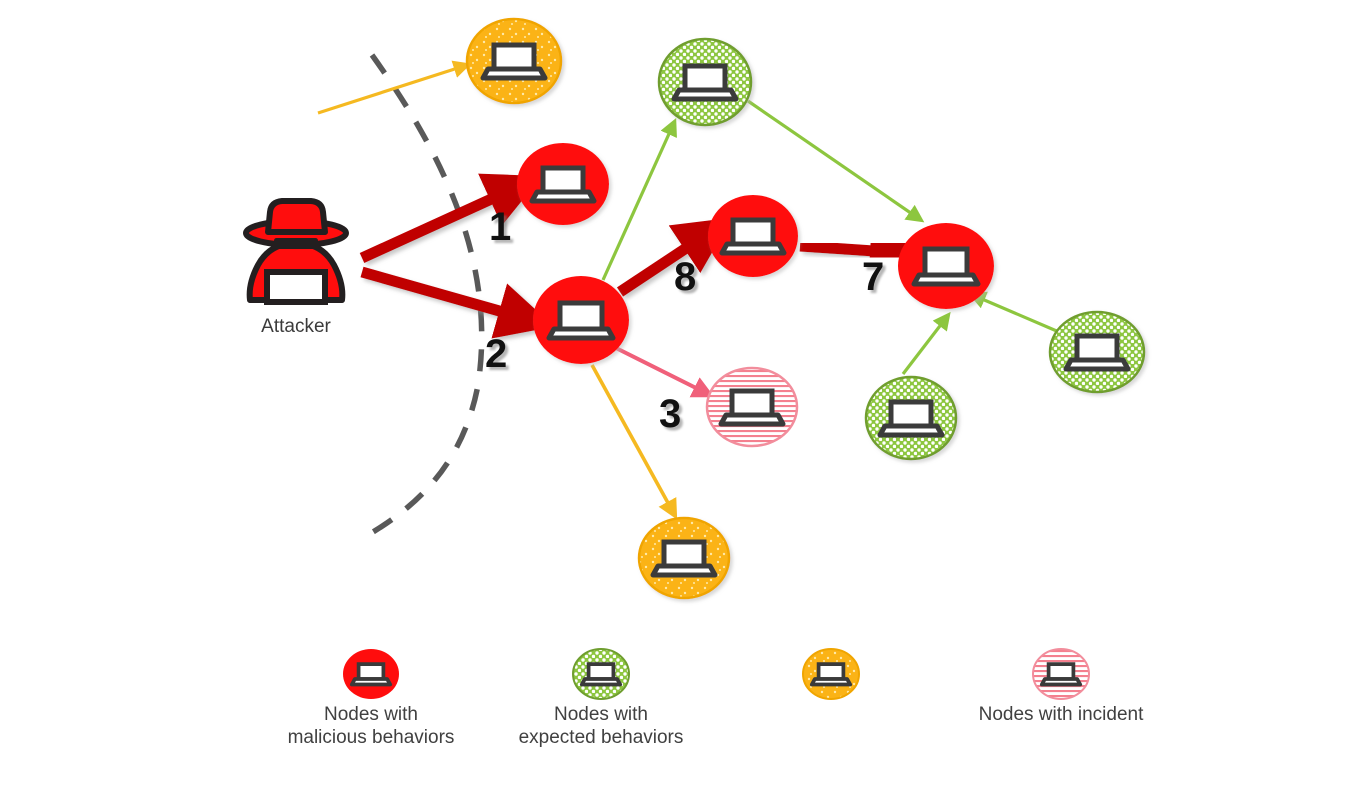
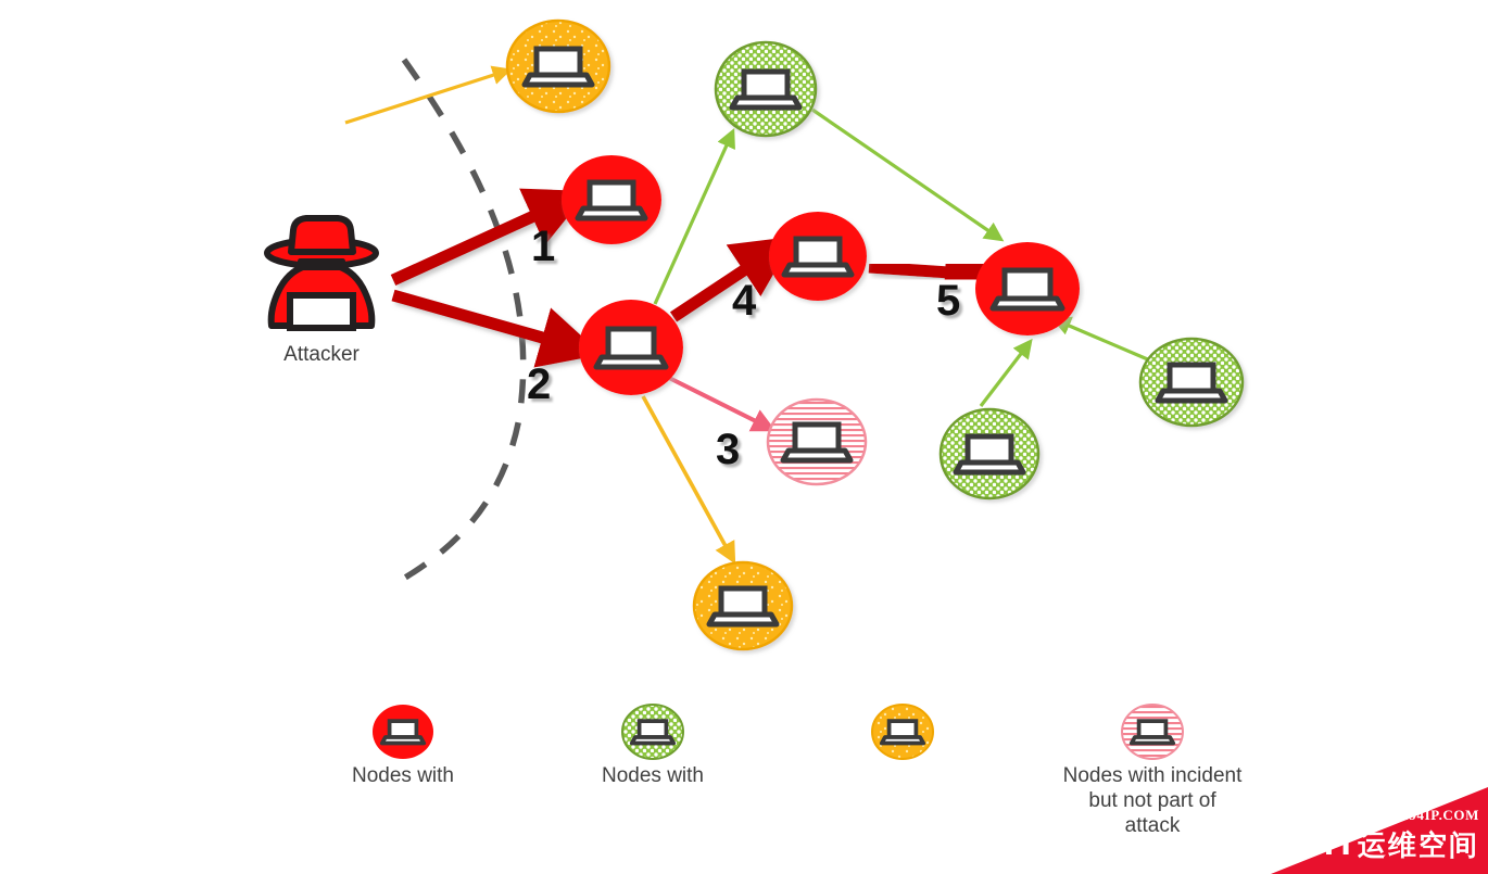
  Attacker
  1
  2
- 8
+ 4
  3
- 7
+ 5
  Nodes with
- malicious behaviors
  Nodes with
- expected behaviors
  Nodes with incident
+ but not part of
+ attack
+ WWW.94IP.COM
+ IT运维空间
